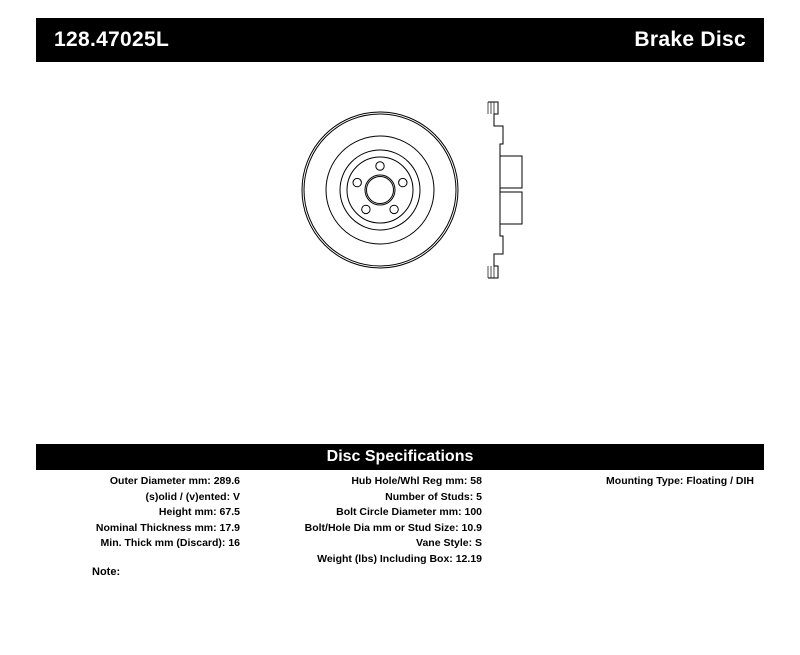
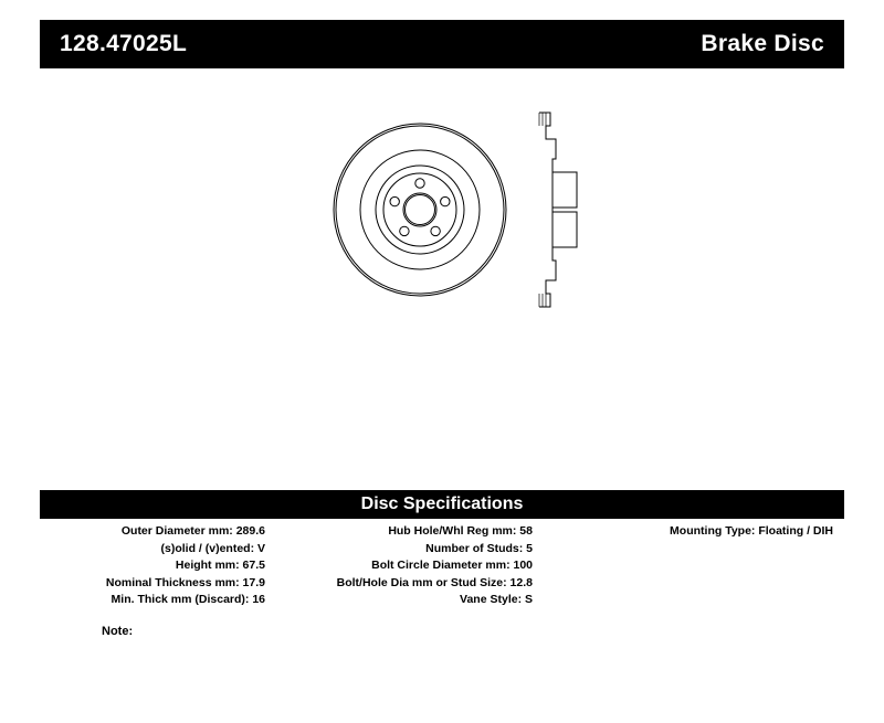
  128.47025L
  Brake Disc
  Disc Specifications
  Outer Diameter mm: 289.6
  (s)olid / (v)ented: V
  Height mm: 67.5
  Nominal Thickness mm: 17.9
  Min. Thick mm (Discard): 16
  Hub Hole/Whl Reg mm: 58
  Number of Studs: 5
  Bolt Circle Diameter mm: 100
- Bolt/Hole Dia mm or Stud Size: 10.9
+ Bolt/Hole Dia mm or Stud Size: 12.8
  Vane Style: S
- Weight (lbs) Including Box: 12.19
  Mounting Type: Floating / DIH
  Note:
